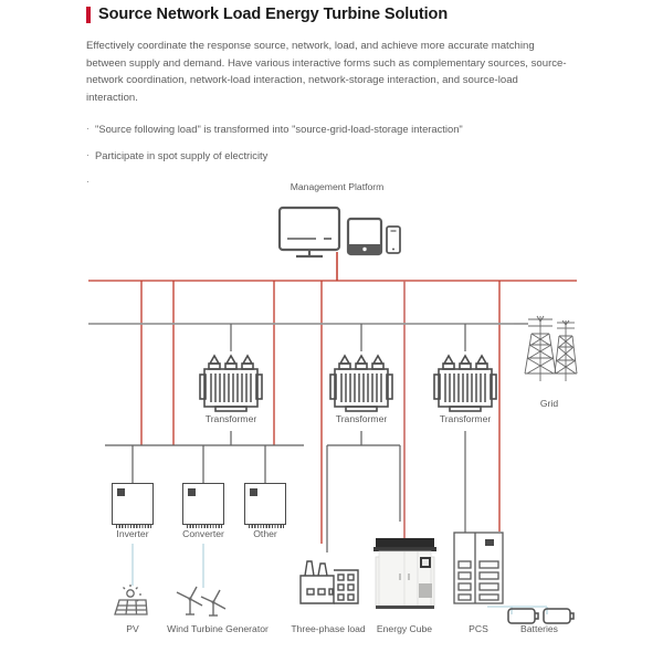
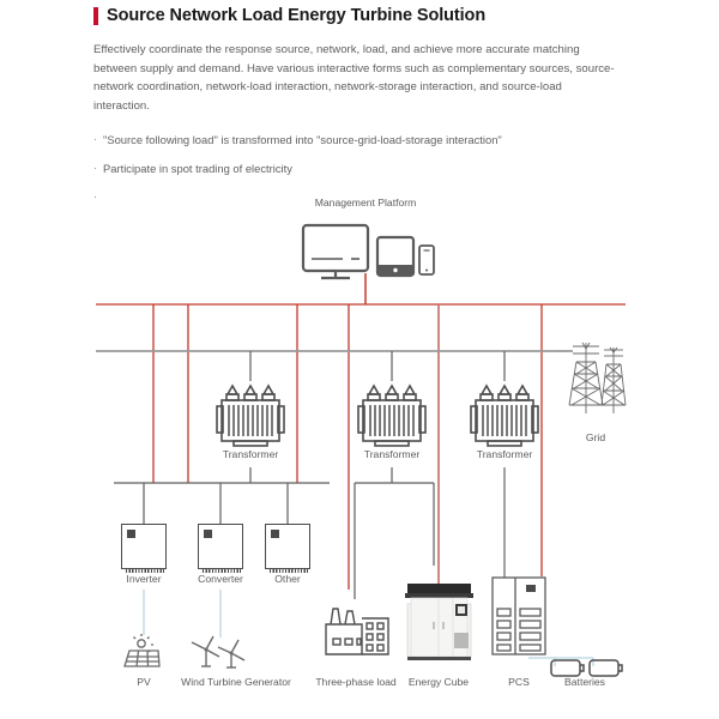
  Source Network Load Energy Turbine Solution
  Effectively coordinate the response source, network, load, and achieve more accurate matching between supply and demand. Have various interactive forms such as complementary sources, source-network coordination, network-load interaction, network-storage interaction, and source-load interaction.
  ·
  "Source following load" is transformed into "source-grid-load-storage interaction"
  ·
- Participate in spot supply of electricity
+ Participate in spot trading of electricity
  ·
  Management Platform
  Grid
  Transformer
  Transformer
  Transformer
  Inverter
  Converter
  Other
  PV
  Wind Turbine Generator
  Three-phase load
  Energy Cube
  PCS
  Batteries
